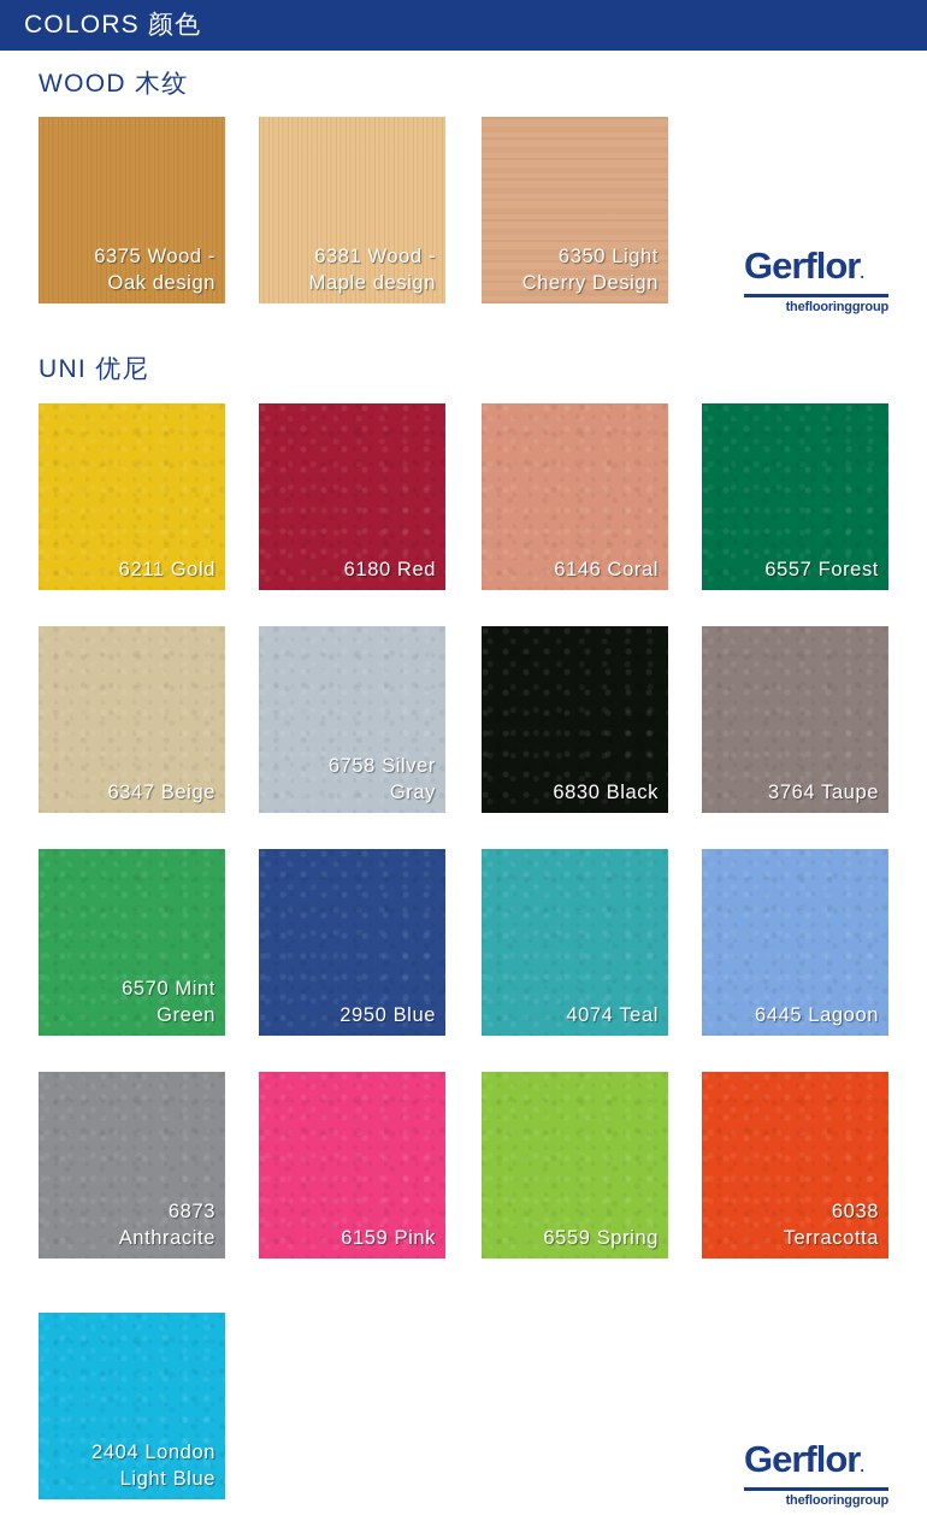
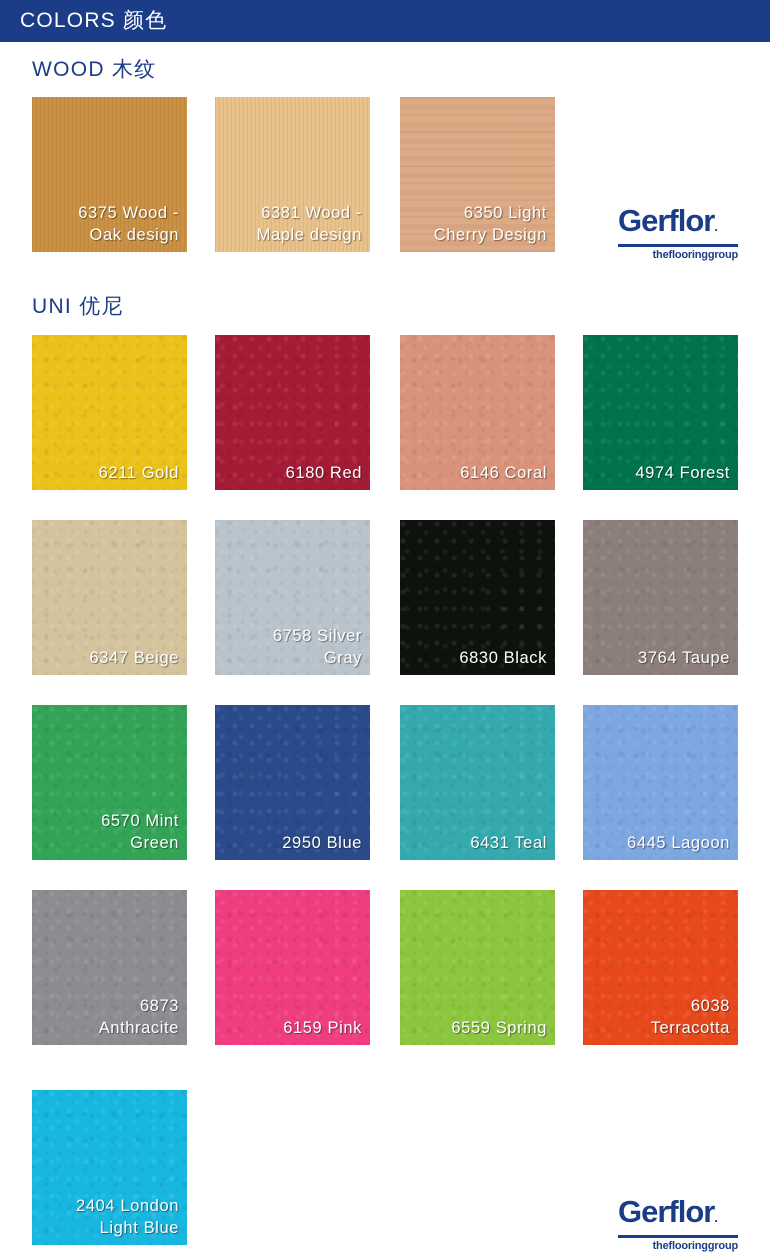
  COLORS 颜色
  WOOD 木纹
  UNI 优尼
  6375 Wood -
  Oak design
  6381 Wood -
  Maple design
  6350 Light
  Cherry Design
  6211 Gold
  6180 Red
  6146 Coral
- 6557 Forest
+ 4974 Forest
  6347 Beige
  6758 Silver
  Gray
  6830 Black
  3764 Taupe
  6570 Mint
  Green
  2950 Blue
- 4074 Teal
+ 6431 Teal
  6445 Lagoon
  6873
  Anthracite
  6159 Pink
  6559 Spring
  6038
  Terracotta
  2404 London
  Light Blue
  Gerflor.
  theflooringgroup
  Gerflor.
  theflooringgroup
